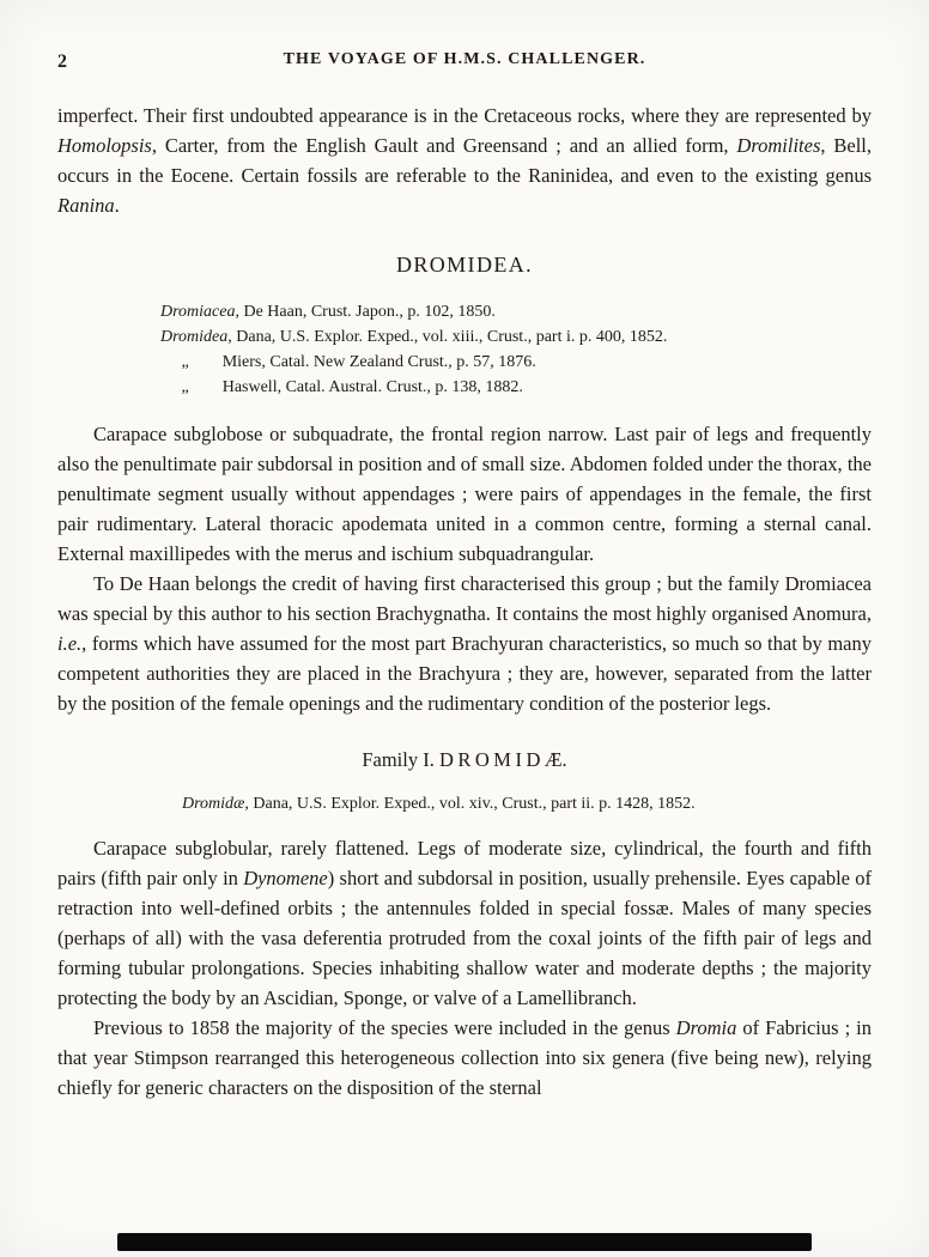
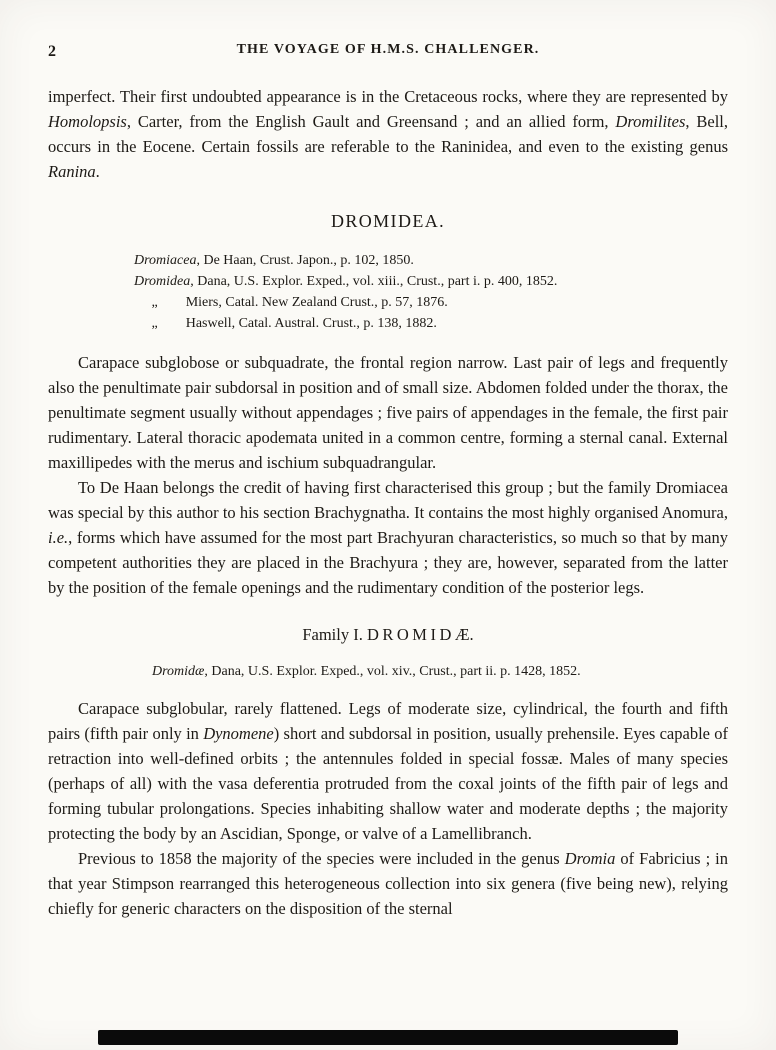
  2
  THE VOYAGE OF H.M.S. CHALLENGER.
  imperfect. Their first undoubted appearance is in the Cretaceous rocks, where they are represented by Homolopsis, Carter, from the English Gault and Greensand ; and an allied form, Dromilites, Bell, occurs in the Eocene. Certain fossils are referable to the Raninidea, and even to the existing genus Ranina.
  DROMIDEA.
  Dromiacea, De Haan, Crust. Japon., p. 102, 1850.
  Dromidea, Dana, U.S. Explor. Exped., vol. xiii., Crust., part i. p. 400, 1852.
  „ Miers, Catal. New Zealand Crust., p. 57, 1876.
  „ Haswell, Catal. Austral. Crust., p. 138, 1882.
- Carapace subglobose or subquadrate, the frontal region narrow. Last pair of legs and frequently also the penultimate pair subdorsal in position and of small size. Abdomen folded under the thorax, the penultimate segment usually without appendages ; were pairs of appendages in the female, the first pair rudimentary. Lateral thoracic apodemata united in a common centre, forming a sternal canal. External maxillipedes with the merus and ischium subquadrangular.
+ Carapace subglobose or subquadrate, the frontal region narrow. Last pair of legs and frequently also the penultimate pair subdorsal in position and of small size. Abdomen folded under the thorax, the penultimate segment usually without appendages ; five pairs of appendages in the female, the first pair rudimentary. Lateral thoracic apodemata united in a common centre, forming a sternal canal. External maxillipedes with the merus and ischium subquadrangular.
  To De Haan belongs the credit of having first characterised this group ; but the family Dromiacea was special by this author to his section Brachygnatha. It contains the most highly organised Anomura, i.e., forms which have assumed for the most part Brachyuran characteristics, so much so that by many competent authorities they are placed in the Brachyura ; they are, however, separated from the latter by the position of the female openings and the rudimentary condition of the posterior legs.
  Family I. DROMIDÆ.
  Dromidæ, Dana, U.S. Explor. Exped., vol. xiv., Crust., part ii. p. 1428, 1852.
  Carapace subglobular, rarely flattened. Legs of moderate size, cylindrical, the fourth and fifth pairs (fifth pair only in Dynomene) short and subdorsal in position, usually prehensile. Eyes capable of retraction into well-defined orbits ; the antennules folded in special fossæ. Males of many species (perhaps of all) with the vasa deferentia protruded from the coxal joints of the fifth pair of legs and forming tubular prolongations. Species inhabiting shallow water and moderate depths ; the majority protecting the body by an Ascidian, Sponge, or valve of a Lamellibranch.
  Previous to 1858 the majority of the species were included in the genus Dromia of Fabricius ; in that year Stimpson rearranged this heterogeneous collection into six genera (five being new), relying chiefly for generic characters on the disposition of the sternal
